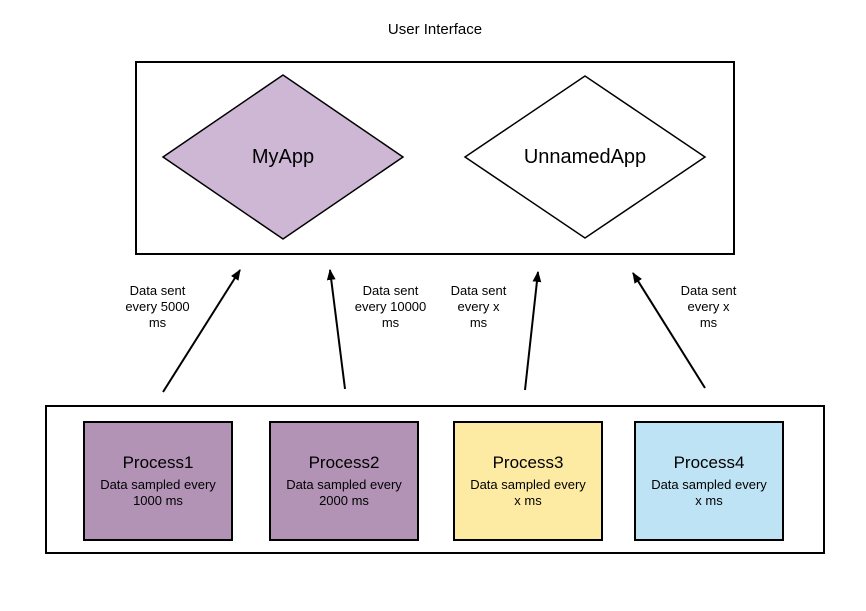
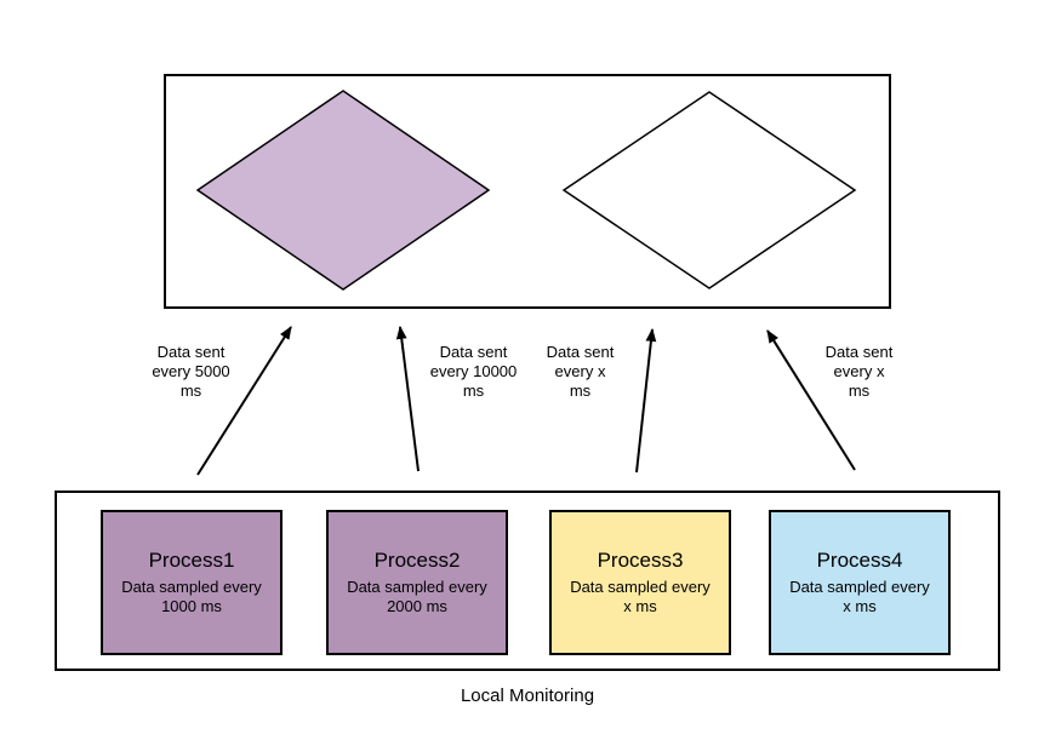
- User Interface
- MyApp
- UnnamedApp
  Data sent
  every 5000
  ms
  Data sent
  every 10000
  ms
  Data sent
  every x
  ms
  Data sent
  every x
  ms
  Process1
  Data sampled every
  1000 ms
  Process2
  Data sampled every
  2000 ms
  Process3
  Data sampled every
  x ms
  Process4
  Data sampled every
  x ms
+ Local Monitoring
